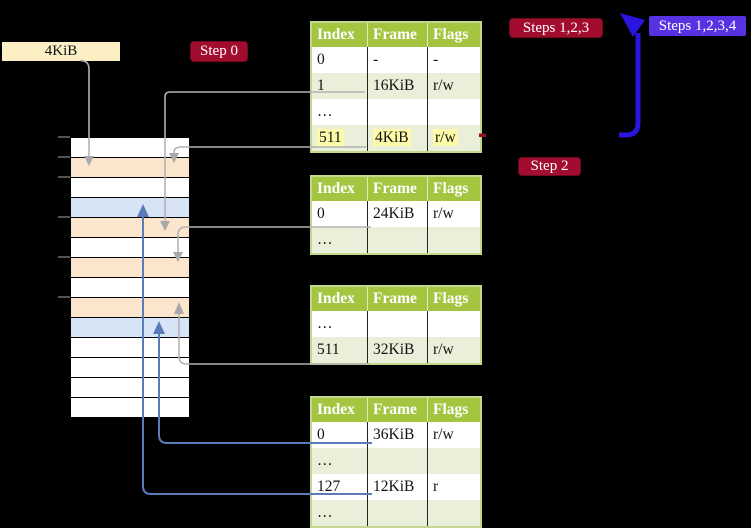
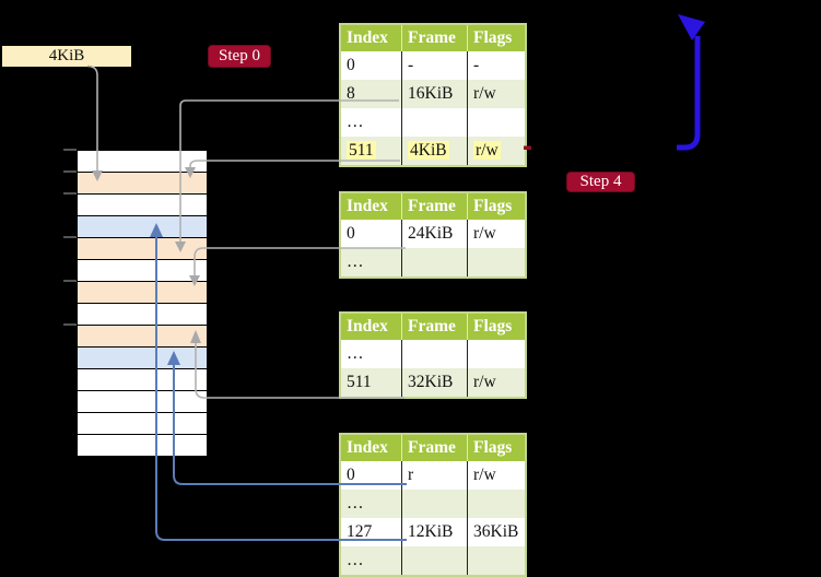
  4KiB
  Step 0
- Steps 1,2,3
- Steps 1,2,3,4
- Step 2
+ Step 4
  Index
  Frame
  Flags
  0
  -
  -
- 1
+ 8
  16KiB
  r/w
  …
  511
  4KiB
  r/w
  Index
  Frame
  Flags
  0
  24KiB
  r/w
  …
  Index
  Frame
  Flags
  …
  511
  32KiB
  r/w
  Index
  Frame
  Flags
  0
- 36KiB
+ r
  r/w
  …
  127
  12KiB
- r
+ 36KiB
  …
